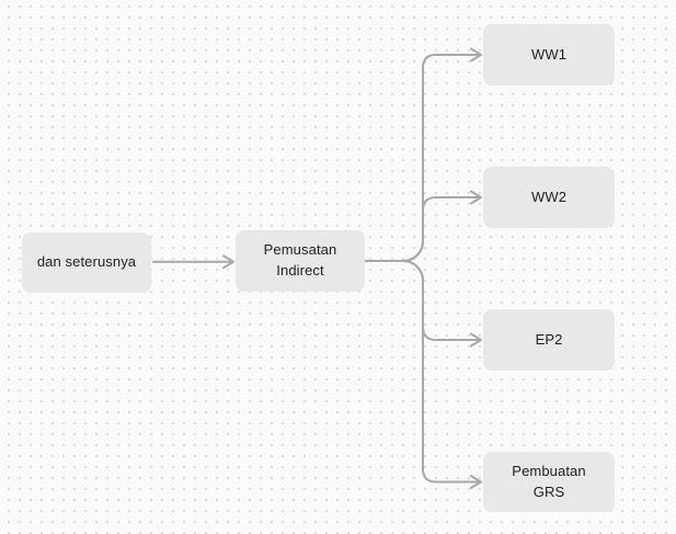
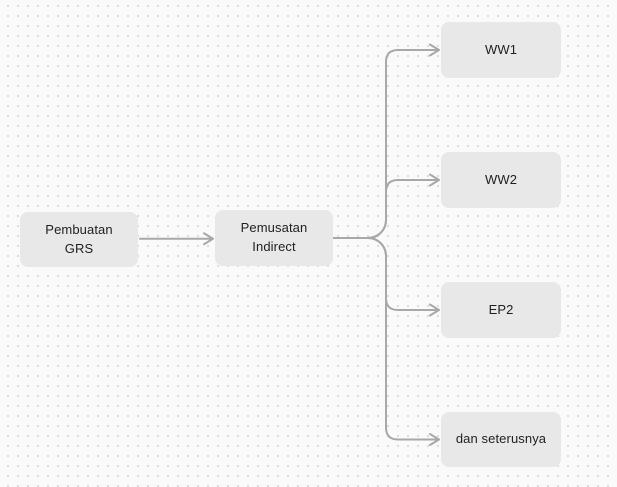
- dan seterusnya
+ Pembuatan GRS
  Pemusatan Indirect
  WW1
  WW2
  EP2
- Pembuatan GRS
+ dan seterusnya
